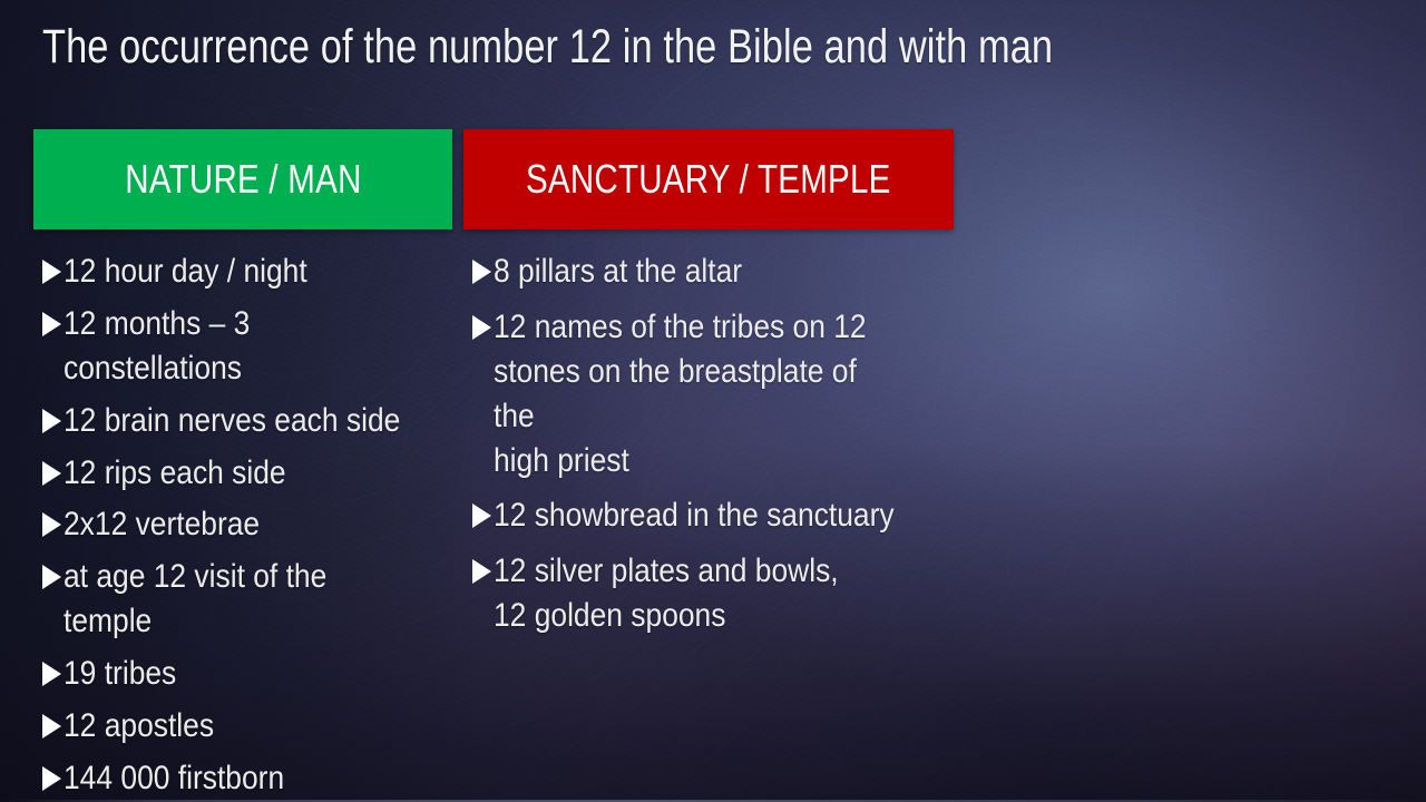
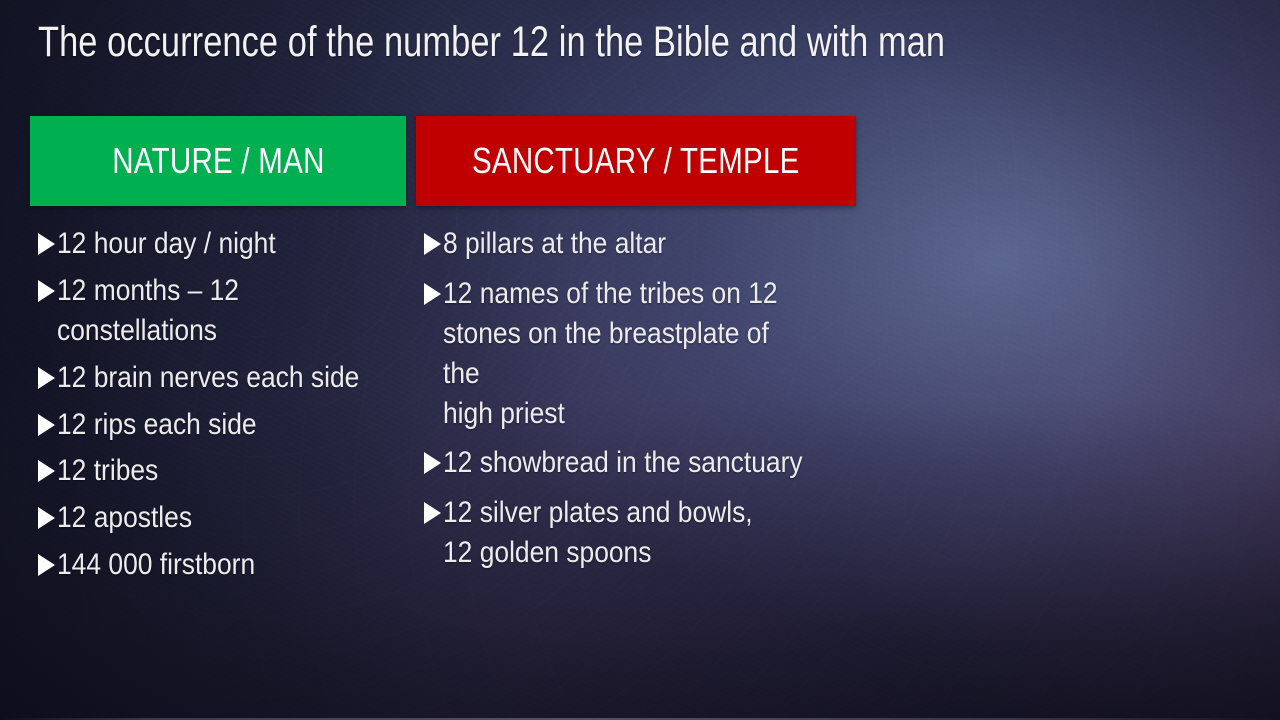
  The occurrence of the number 12 in the Bible and with man
  NATURE / MAN
  SANCTUARY / TEMPLE
  12 hour day / night
- 12 months – 3 constellations
+ 12 months – 12 constellations
  12 brain nerves each side
  12 rips each side
- 2x12 vertebrae
- at age 12 visit of the temple
- 19 tribes
+ 12 tribes
  12 apostles
  144 000 firstborn
  8 pillars at the altar
  12 names of the tribes on 12
  stones on the breastplate of the
  high priest
  12 showbread in the sanctuary
  12 silver plates and bowls,
  12 golden spoons
